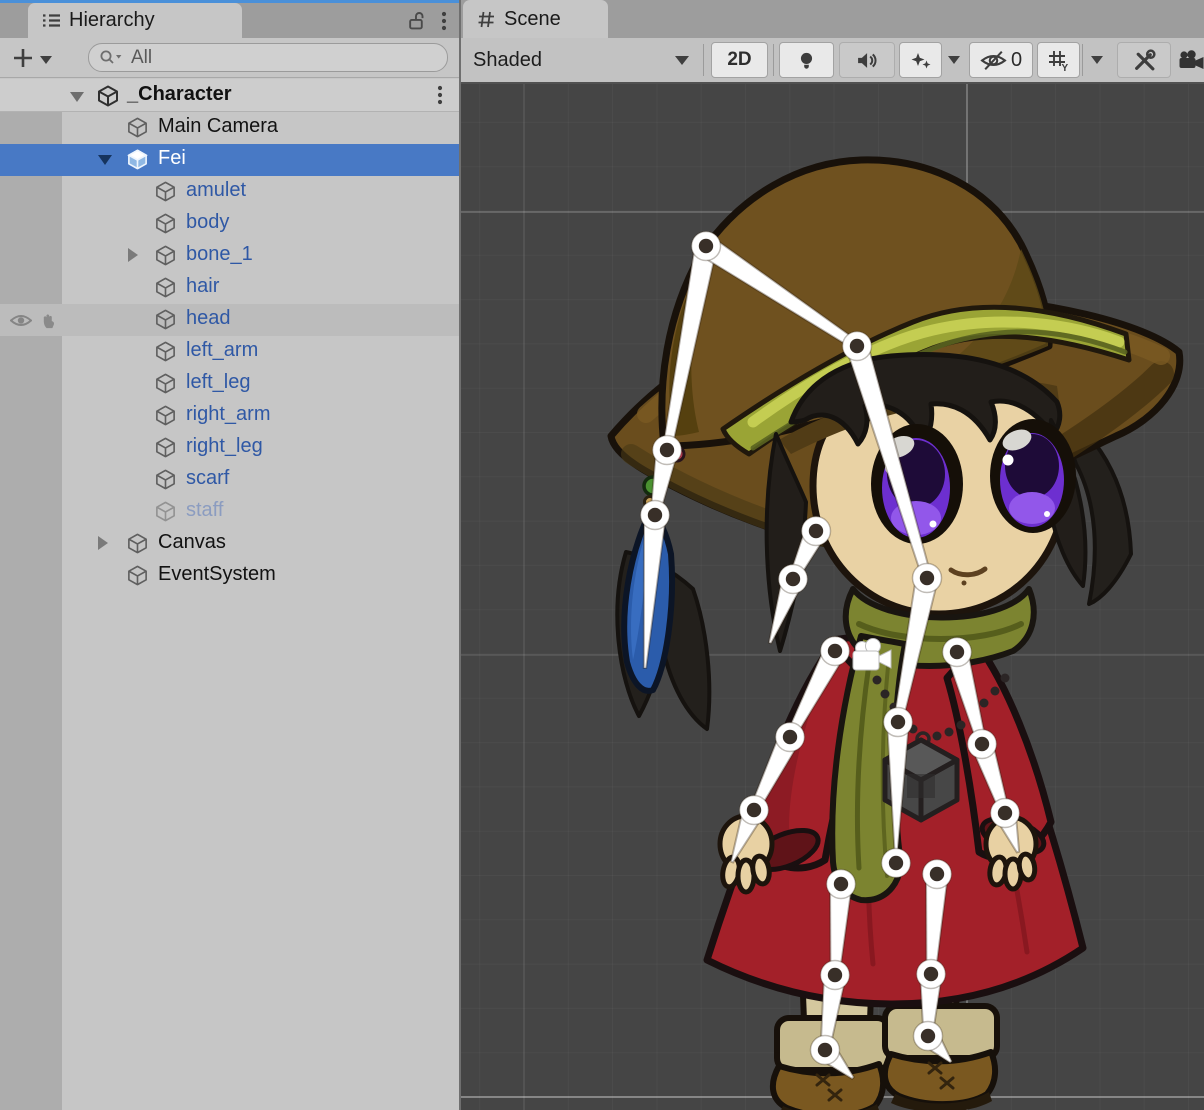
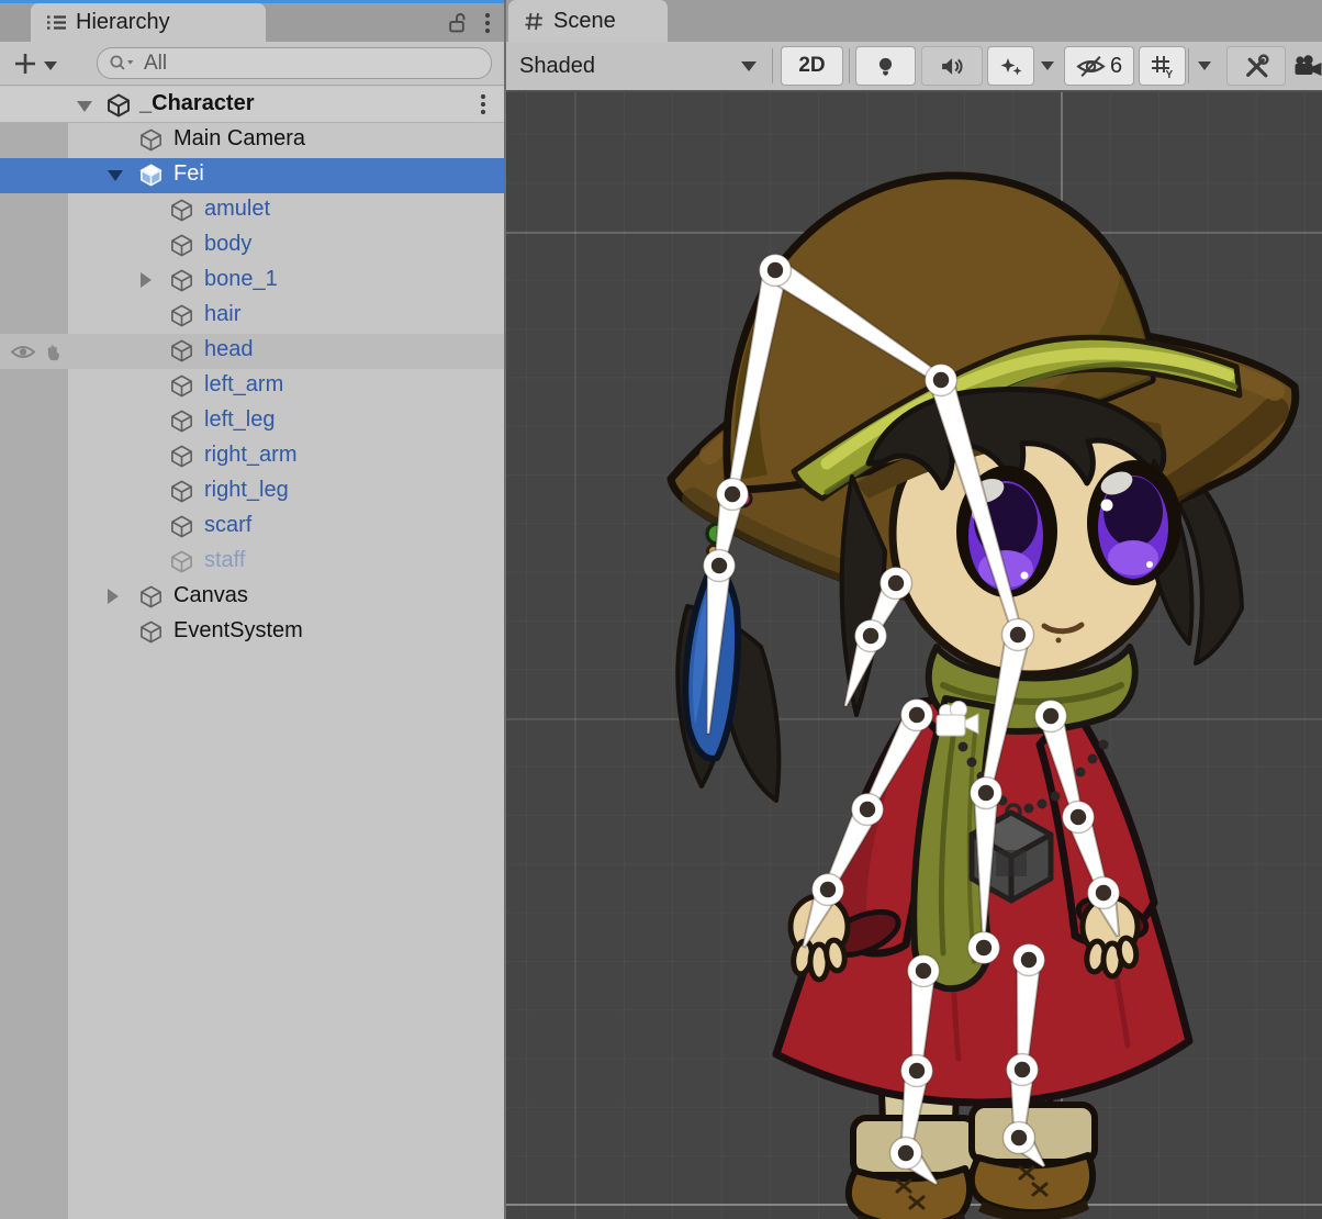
  Hierarchy
  All
  _Character
  Main Camera
  Fei
  amulet
  body
  bone_1
  hair
  head
  left_arm
  left_leg
  right_arm
  right_leg
  scarf
  staff
  Canvas
  EventSystem
  Scene
  Shaded
  2D
- 0
+ 6
  Y
